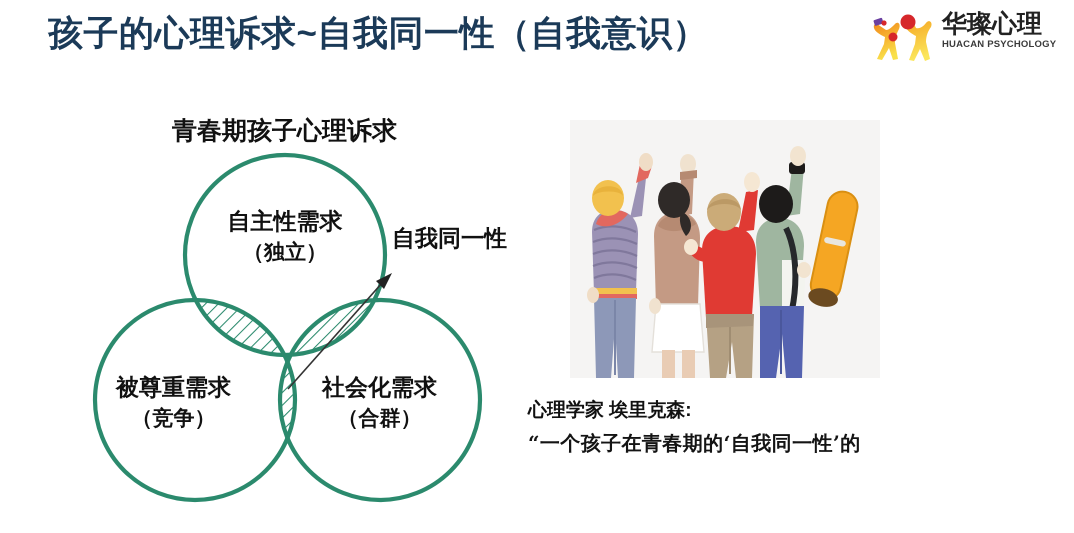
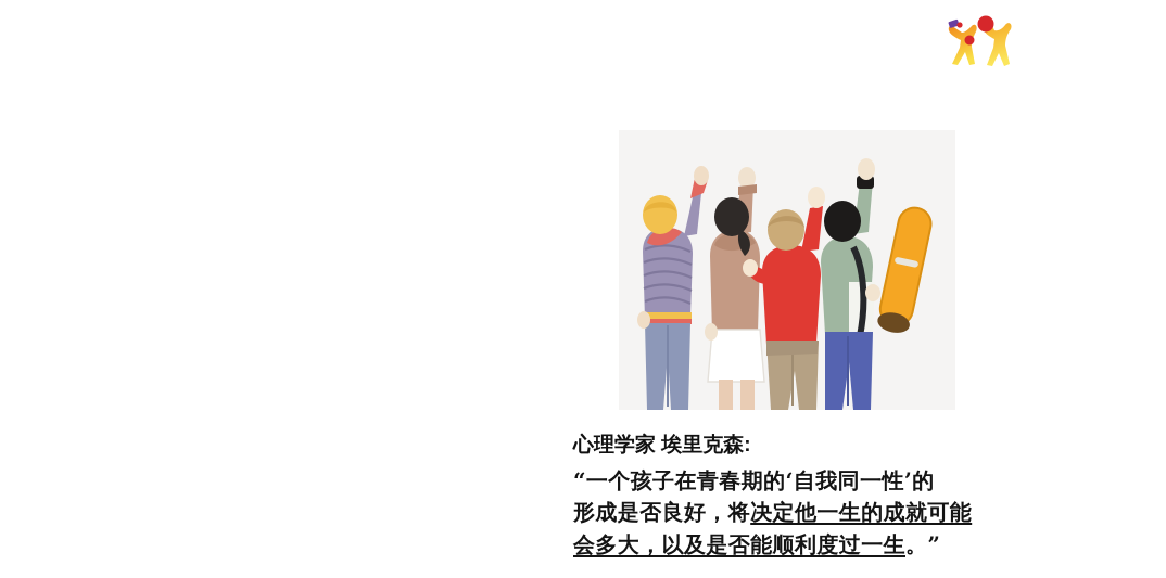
- 孩子的心理诉求~自我同一性（自我意识）
- 华璨心理
- HUACAN PSYCHOLOGY
- 青春期孩子心理诉求
- 自主性需求
- （独立）
- 被尊重需求
- （竞争）
- 社会化需求
- （合群）
- 自我同一性
  心理学家 埃里克森:
  “一个孩子在青春期的‘自我同一性’的
+ 形成是否良好，将决定他一生的成就可能
+ 会多大，以及是否能顺利度过一生。”
